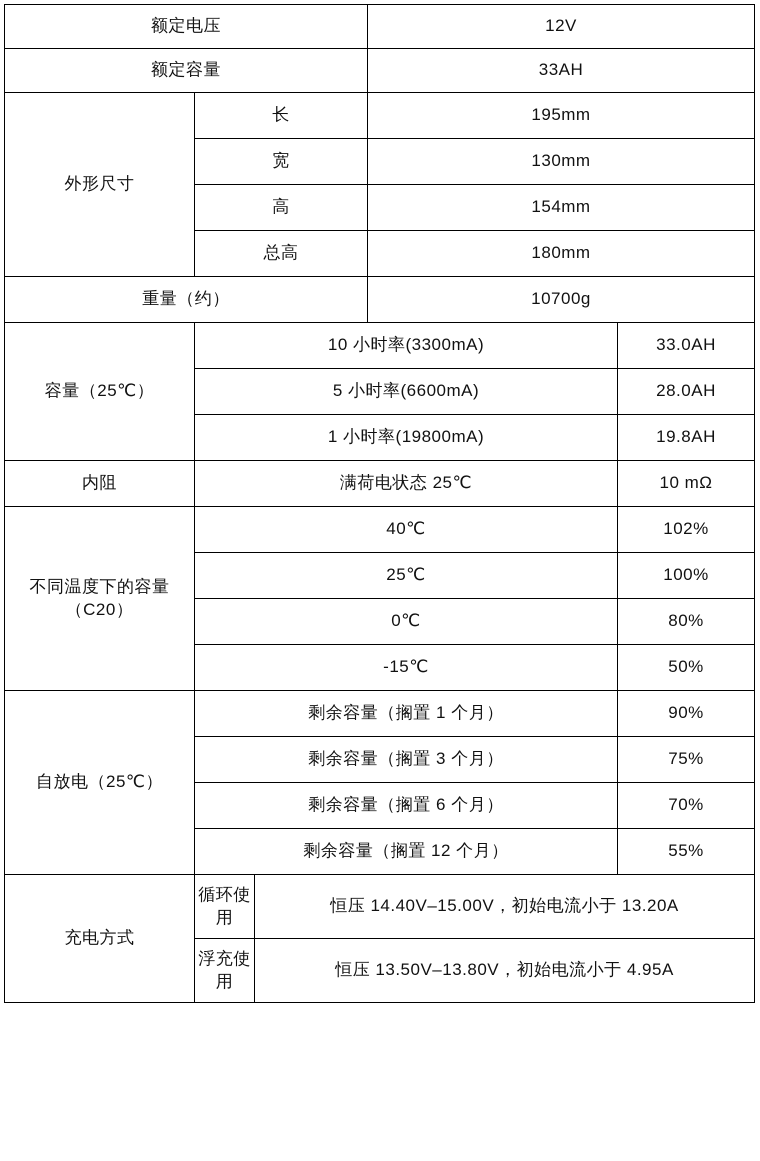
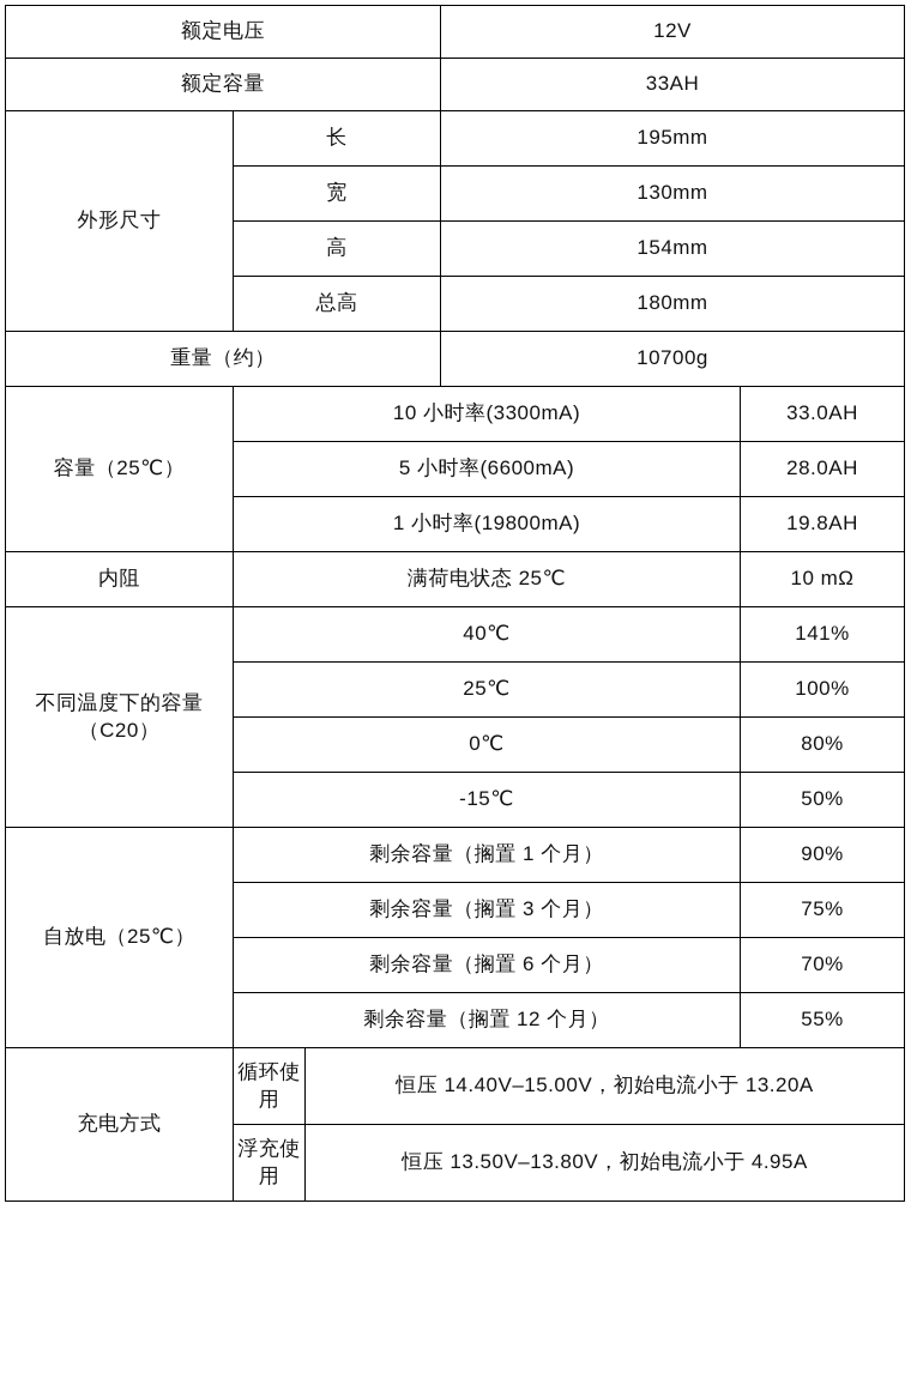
  额定电压	12V
  额定容量	33AH
  外形尺寸	长	195mm
  宽	130mm
  高	154mm
  总高	180mm
  重量（约）	10700g
  容量（25℃）	10 小时率(3300mA)	33.0AH
  5 小时率(6600mA)	28.0AH
  1 小时率(19800mA)	19.8AH
  内阻	满荷电状态 25℃	10 mΩ
- 不同温度下的容量（C20）	40℃	102%
+ 不同温度下的容量（C20）	40℃	141%
  25℃	100%
  0℃	80%
  -15℃	50%
  自放电（25℃）	剩余容量（搁置 1 个月）	90%
  剩余容量（搁置 3 个月）	75%
  剩余容量（搁置 6 个月）	70%
  剩余容量（搁置 12 个月）	55%
  充电方式	循环使用	恒压 14.40V–15.00V，初始电流小于 13.20A
  浮充使用	恒压 13.50V–13.80V，初始电流小于 4.95A
